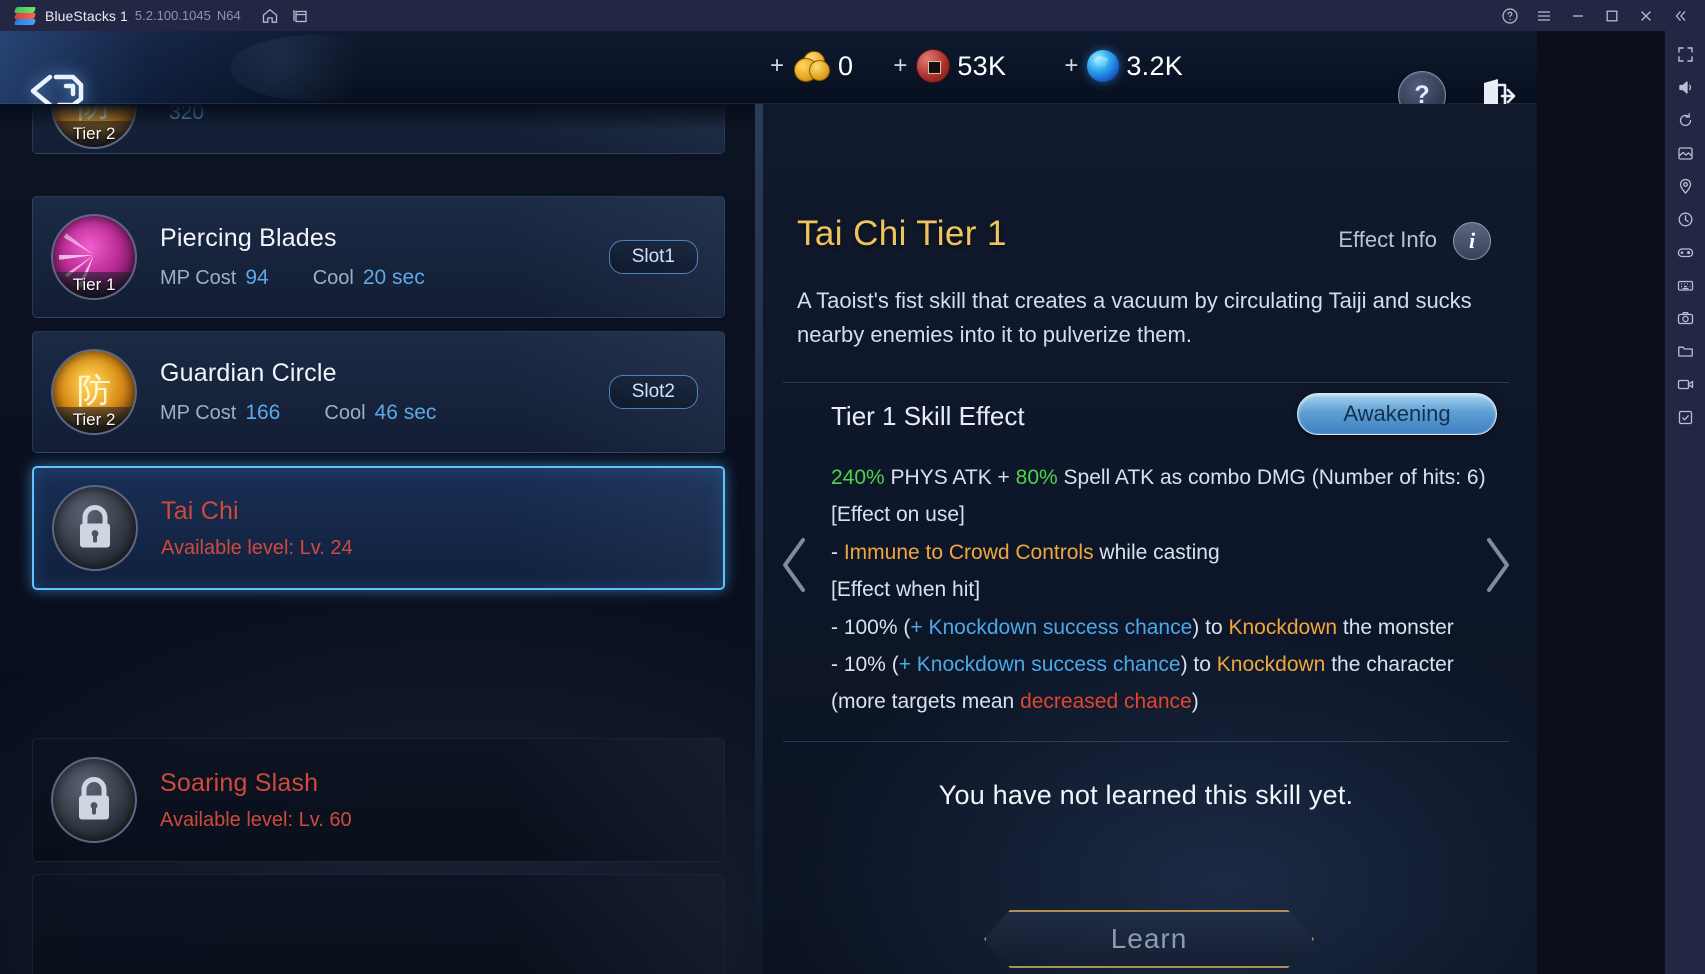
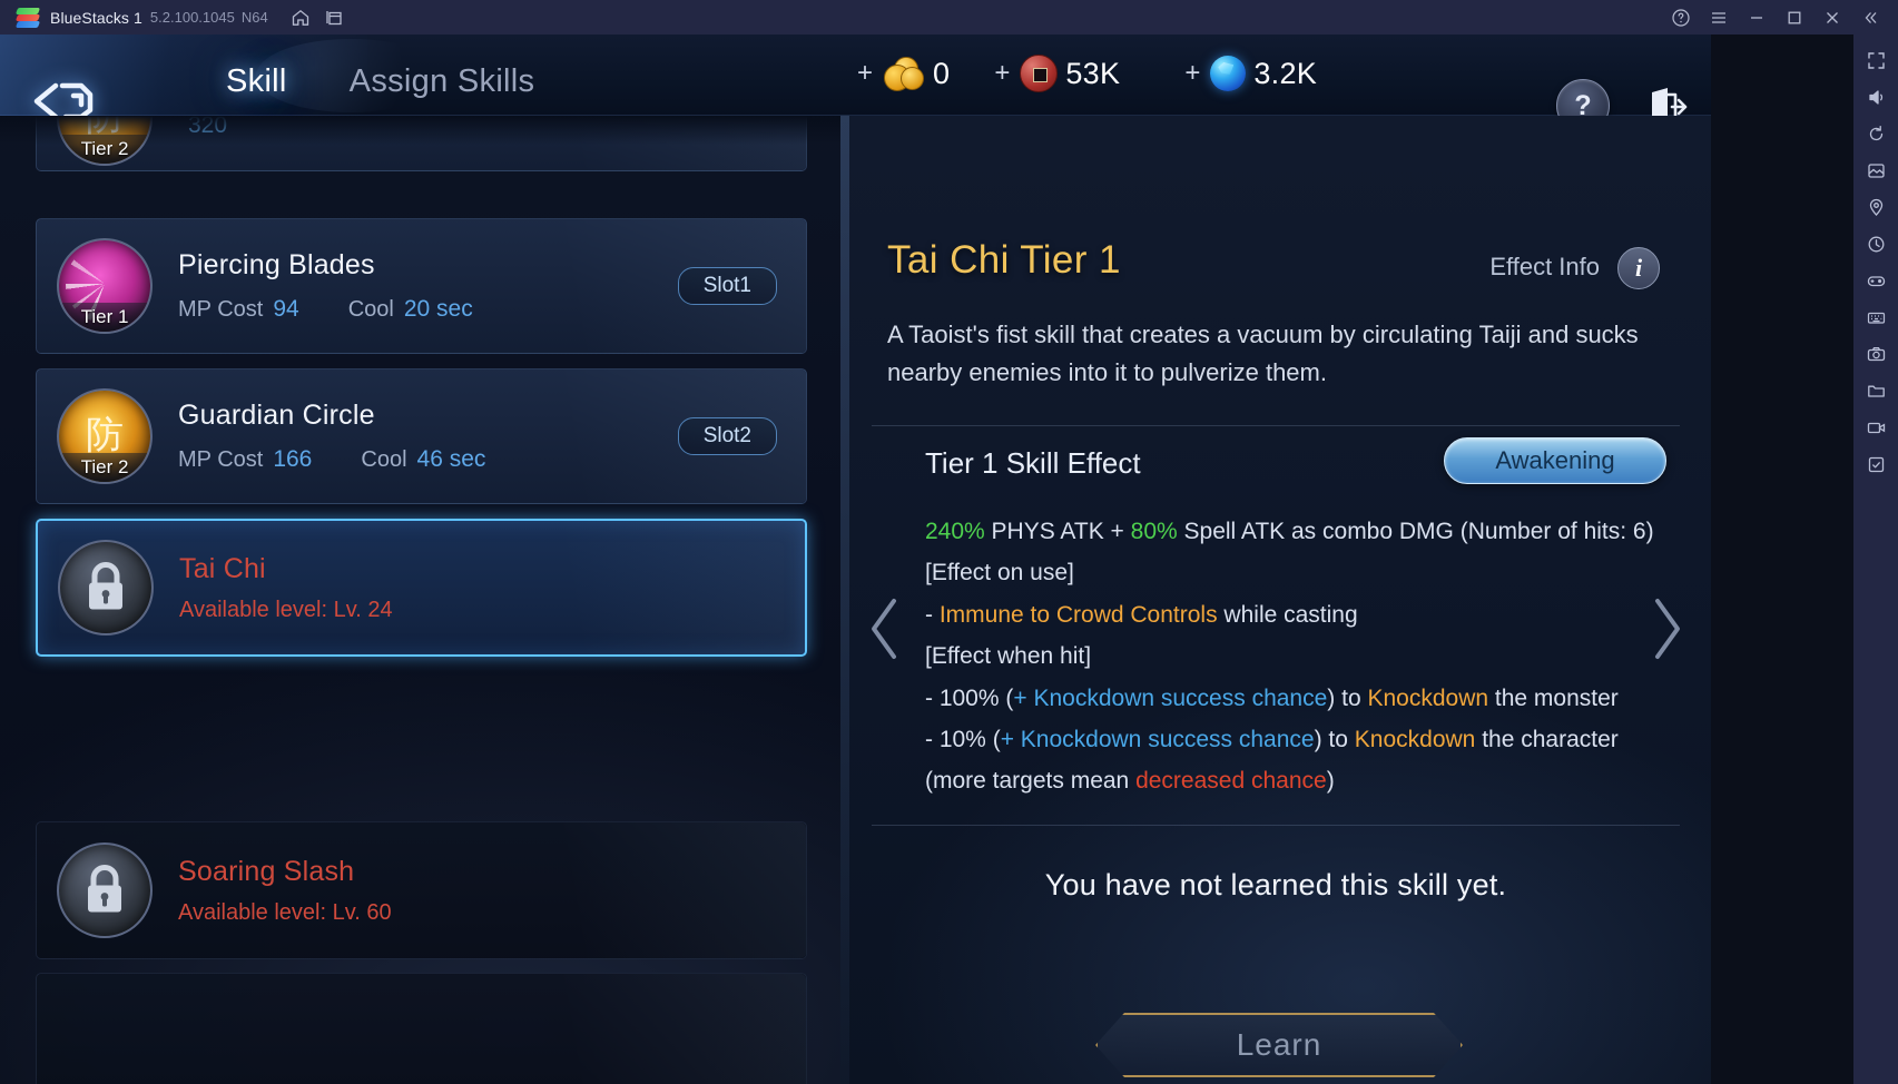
  BlueStacks 1
  5.2.100.1045
  N64
+ Skill
+ Assign Skills
  +
  0
  +
  53K
  +
  3.2K
  ?
  Tier 2
  Tier 1
  Piercing Blades
  MP Cost
  94
  Cool
  20 sec
  防
  Tier 2
  Guardian Circle
  MP Cost
  166
  Cool
  46 sec
  Tai Chi
  Available level: Lv. 24
  Soaring Slash
  Available level: Lv. 60
  Tai Chi Tier 1
  Effect Info
  i
  A Taoist's fist skill that creates a vacuum by circulating Taiji and sucks nearby enemies into it to pulverize them.
  Tier 1 Skill Effect
  Awakening
  240% PHYS ATK + 80% Spell ATK as combo DMG (Number of hits: 6)
  [Effect on use]
  - Immune to Crowd Controls while casting
  [Effect when hit]
  - 100% (+ Knockdown success chance) to Knockdown the monster
  - 10% (+ Knockdown success chance) to Knockdown the character
  (more targets mean decreased chance)
  You have not learned this skill yet.
  Learn
